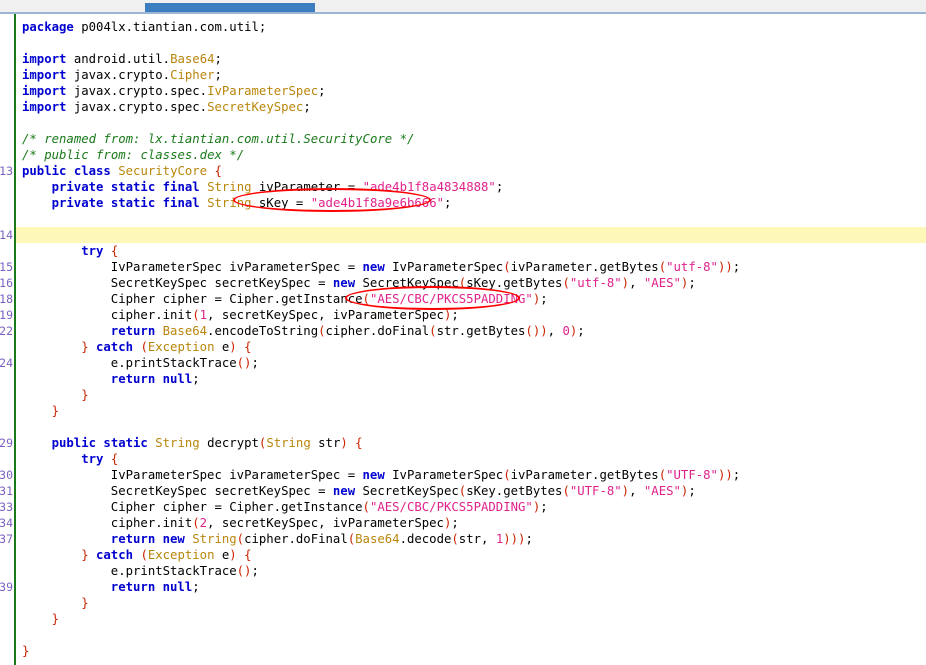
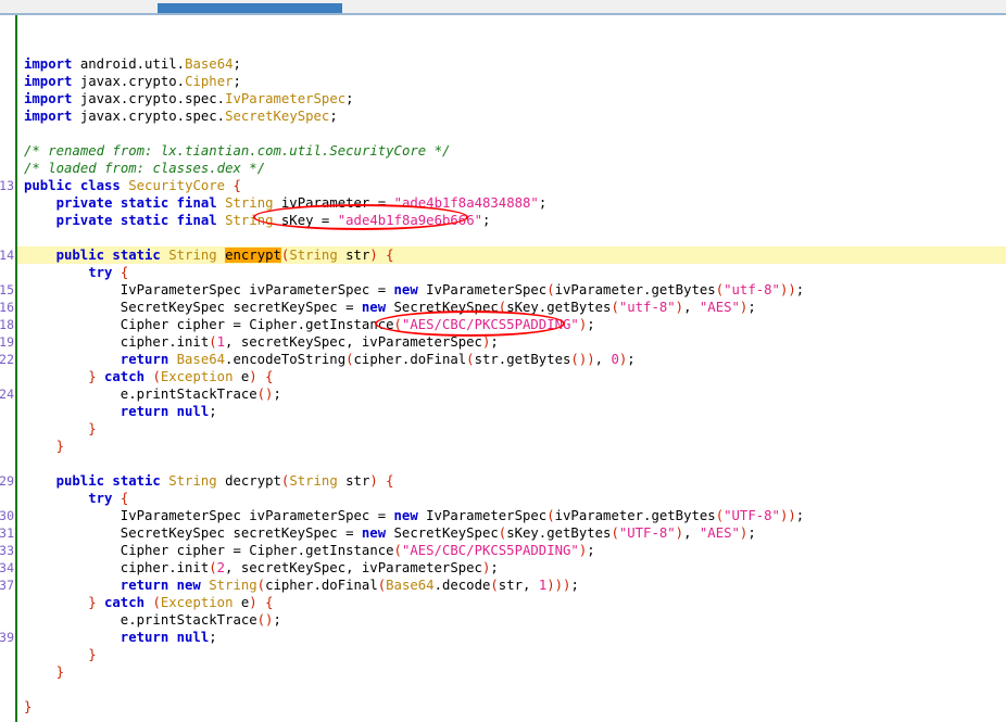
  13
  14
  15
  16
  18
  19
  22
  24
  29
  30
  31
  33
  34
  37
  39
- package p004lx.tiantian.com.util;
  import android.util.Base64;
  import javax.crypto.Cipher;
  import javax.crypto.spec.IvParameterSpec;
  import javax.crypto.spec.SecretKeySpec;
  /* renamed from: lx.tiantian.com.util.SecurityCore */
- /* public from: classes.dex */
+ /* loaded from: classes.dex */
  public class SecurityCore {
  private static final String ivParameter = "ade4b1f8a4834888";
  private static final String sKey = "ade4b1f8a9e6b666";
+ public static String encrypt(String str) {
  try {
  IvParameterSpec ivParameterSpec = new IvParameterSpec(ivParameter.getBytes("utf-8"));
  SecretKeySpec secretKeySpec = new SecretKeySpec(sKey.getBytes("utf-8"), "AES");
  Cipher cipher = Cipher.getInstance("AES/CBC/PKCS5PADDING");
  cipher.init(1, secretKeySpec, ivParameterSpec);
  return Base64.encodeToString(cipher.doFinal(str.getBytes()), 0);
  } catch (Exception e) {
  e.printStackTrace();
  return null;
  }
  }
  public static String decrypt(String str) {
  try {
  IvParameterSpec ivParameterSpec = new IvParameterSpec(ivParameter.getBytes("UTF-8"));
  SecretKeySpec secretKeySpec = new SecretKeySpec(sKey.getBytes("UTF-8"), "AES");
  Cipher cipher = Cipher.getInstance("AES/CBC/PKCS5PADDING");
  cipher.init(2, secretKeySpec, ivParameterSpec);
  return new String(cipher.doFinal(Base64.decode(str, 1)));
  } catch (Exception e) {
  e.printStackTrace();
  return null;
  }
  }
  }
